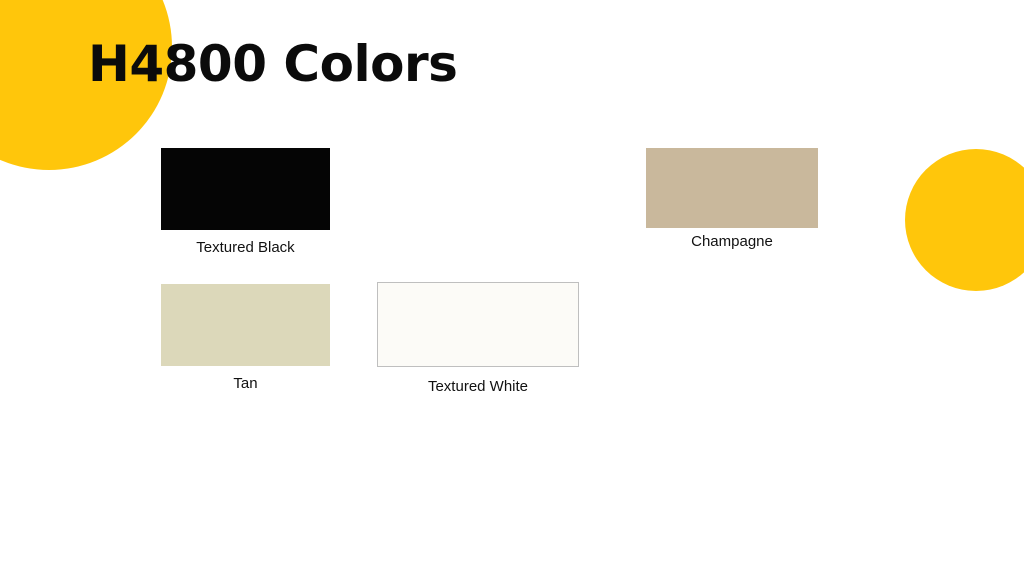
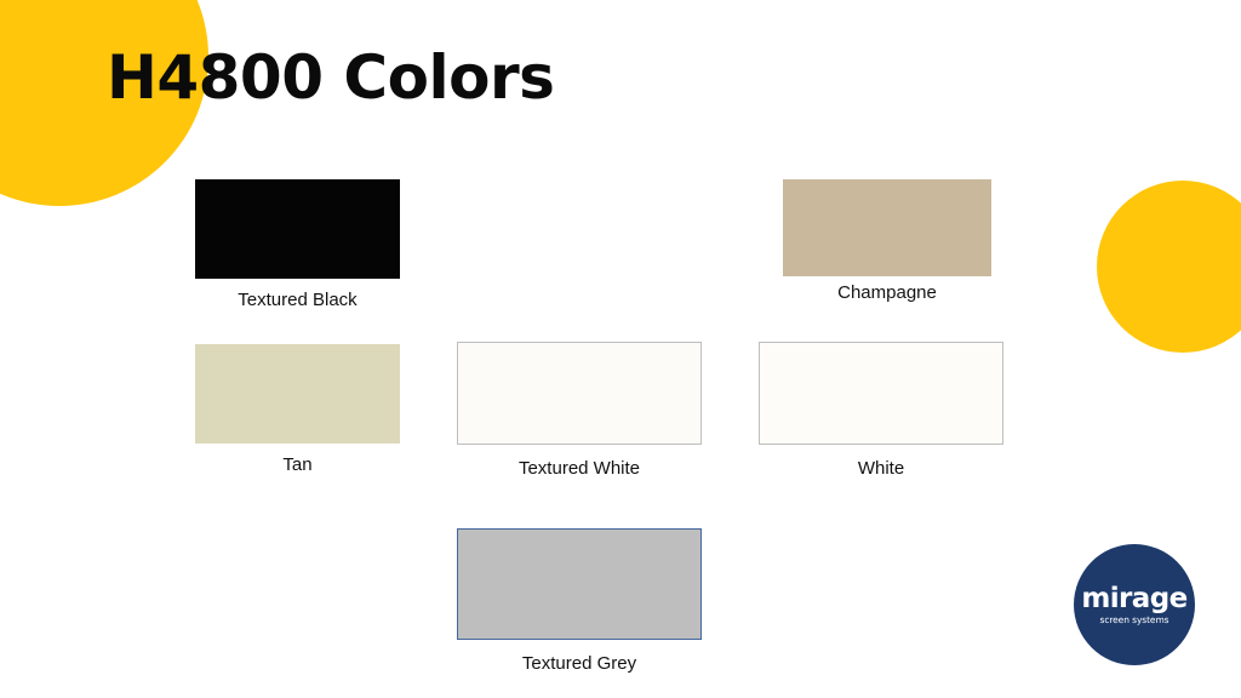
  H4800 Colors
  Textured Black
  Champagne
  Tan
  Textured White
+ White
+ Textured Grey
+ mirage
+ screen systems
